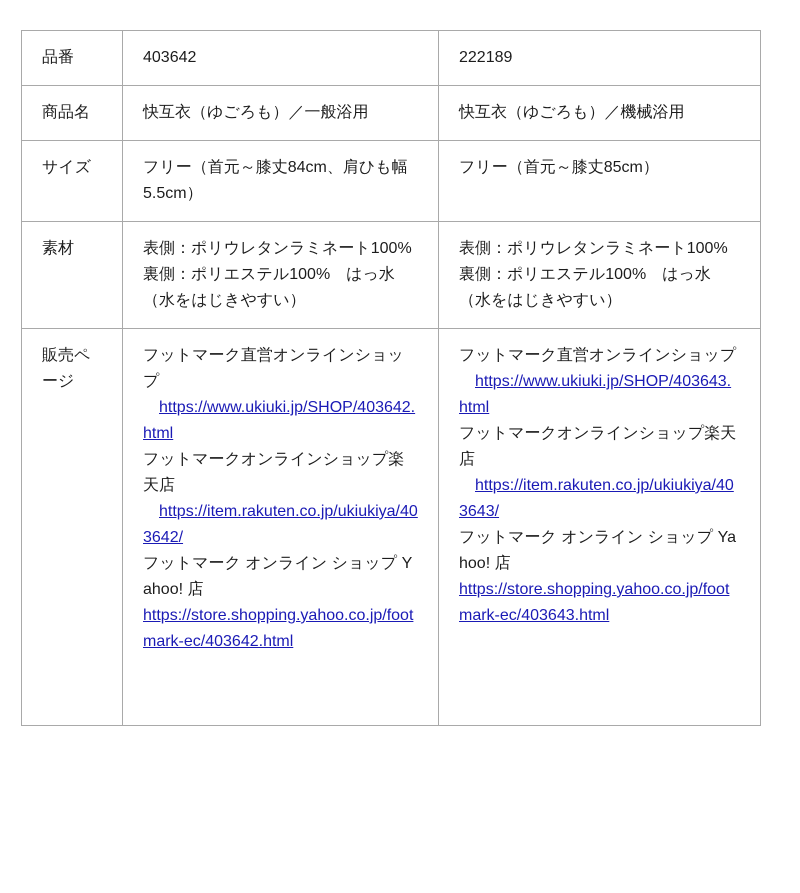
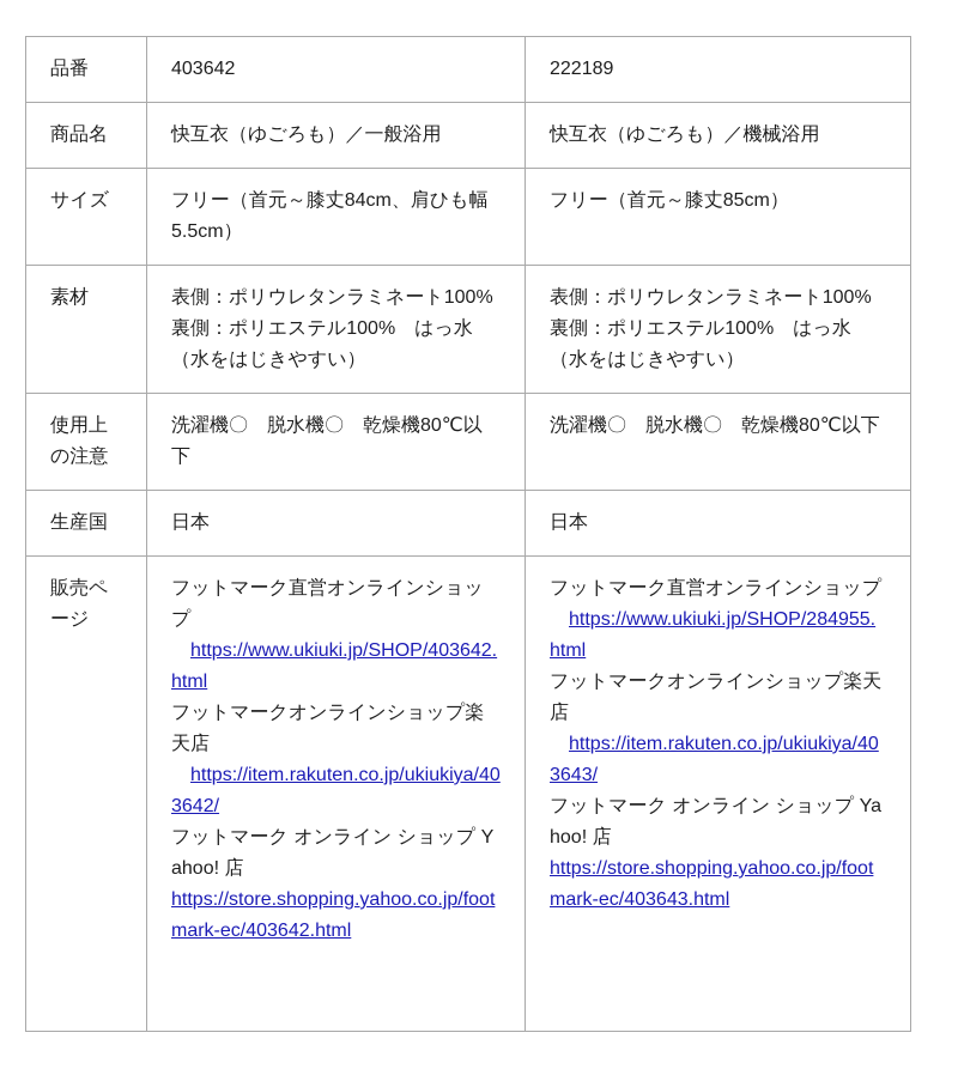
  品番	403642	222189
  商品名	快互衣（ゆごろも）／一般浴用	快互衣（ゆごろも）／機械浴用
  サイズ	フリー（首元～膝丈84cm、肩ひも幅5.5cm）	フリー（首元～膝丈85cm）
  素材	表側：ポリウレタンラミネート100%裏側：ポリエステル100% はっ水（水をはじきやすい）	表側：ポリウレタンラミネート100%裏側：ポリエステル100% はっ水（水をはじきやすい）
+ 使用上の注意	洗濯機〇 脱水機〇 乾燥機80℃以下	洗濯機〇 脱水機〇 乾燥機80℃以下
+ 生産国	日本	日本
- 販売ページ	フットマーク直営オンラインショップhttps://www.ukiuki.jp/SHOP/403642.htmlフットマークオンラインショップ楽天店https://item.rakuten.co.jp/ukiukiya/403642/フットマーク オンライン ショップ Yahoo! 店https://store.shopping.yahoo.co.jp/footmark-ec/403642.html	フットマーク直営オンラインショップhttps://www.ukiuki.jp/SHOP/403643.htmlフットマークオンラインショップ楽天店https://item.rakuten.co.jp/ukiukiya/403643/フットマーク オンライン ショップ Yahoo! 店https://store.shopping.yahoo.co.jp/footmark-ec/403643.html
+ 販売ページ	フットマーク直営オンラインショップhttps://www.ukiuki.jp/SHOP/403642.htmlフットマークオンラインショップ楽天店https://item.rakuten.co.jp/ukiukiya/403642/フットマーク オンライン ショップ Yahoo! 店https://store.shopping.yahoo.co.jp/footmark-ec/403642.html	フットマーク直営オンラインショップhttps://www.ukiuki.jp/SHOP/284955.htmlフットマークオンラインショップ楽天店https://item.rakuten.co.jp/ukiukiya/403643/フットマーク オンライン ショップ Yahoo! 店https://store.shopping.yahoo.co.jp/footmark-ec/403643.html
